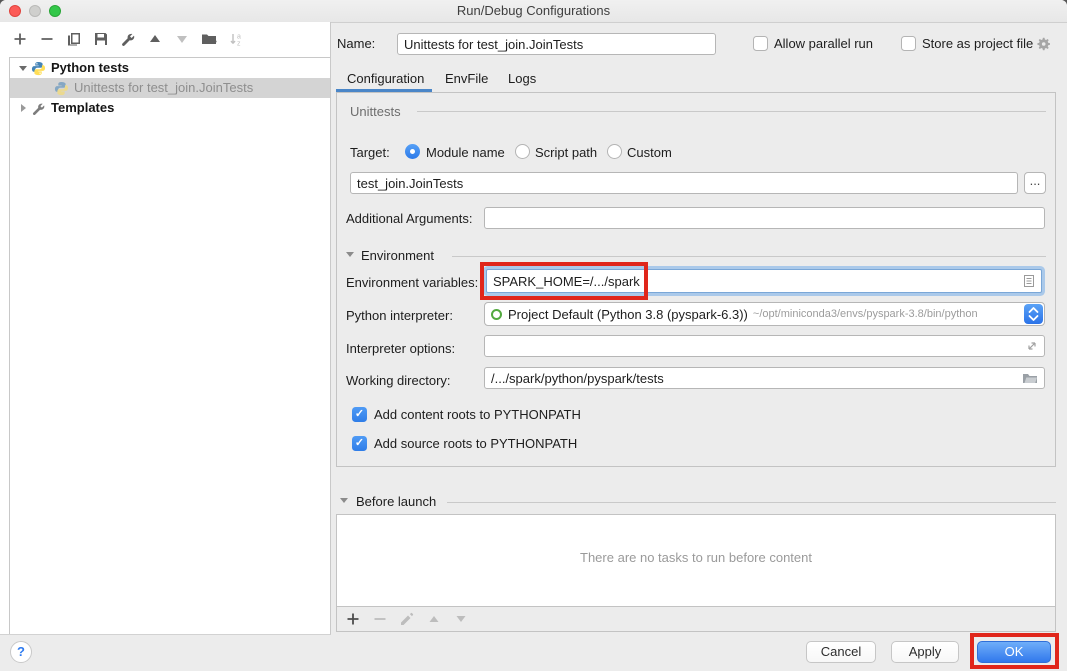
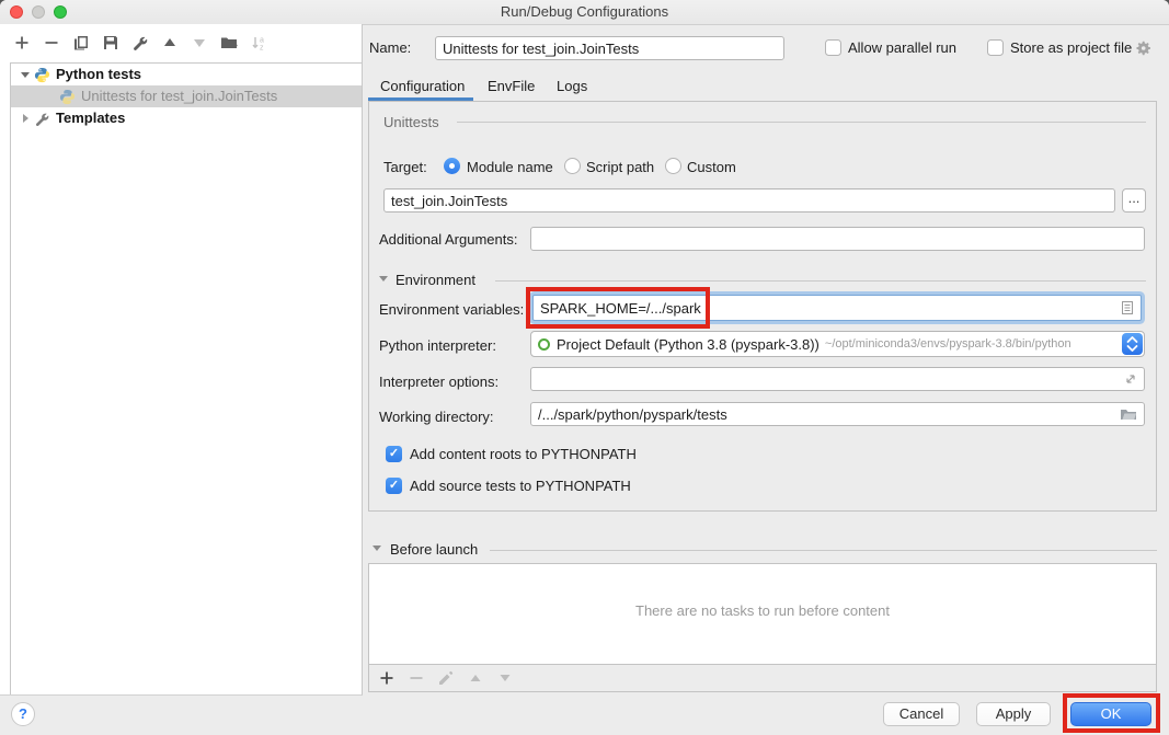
  Run/Debug Configurations
  Python tests
  Unittests for test_join.JoinTests
  Templates
  Name:
  Unittests for test_join.JoinTests
  Allow parallel run
  Store as project file
  Configuration
  EnvFile
  Logs
  Unittests
  Target:
  Module name
  Script path
  Custom
  test_join.JoinTests
  ...
  Additional Arguments:
  Environment
  Environment variables:
  SPARK_HOME=/.../spark
  Python interpreter:
- Project Default (Python 3.8 (pyspark-6.3))
+ Project Default (Python 3.8 (pyspark-3.8))
  ~/opt/miniconda3/envs/pyspark-3.8/bin/python
  Interpreter options:
  Working directory:
  /.../spark/python/pyspark/tests
  Add content roots to PYTHONPATH
- Add source roots to PYTHONPATH
+ Add source tests to PYTHONPATH
  Before launch
  There are no tasks to run before content
  ?
  Cancel
  Apply
  OK
